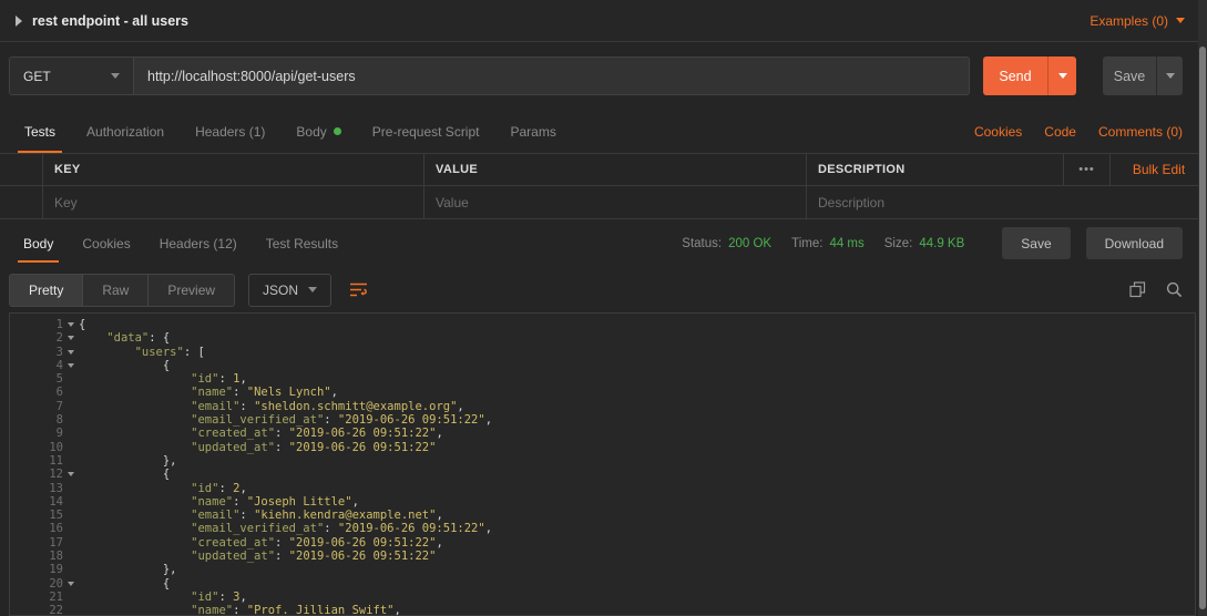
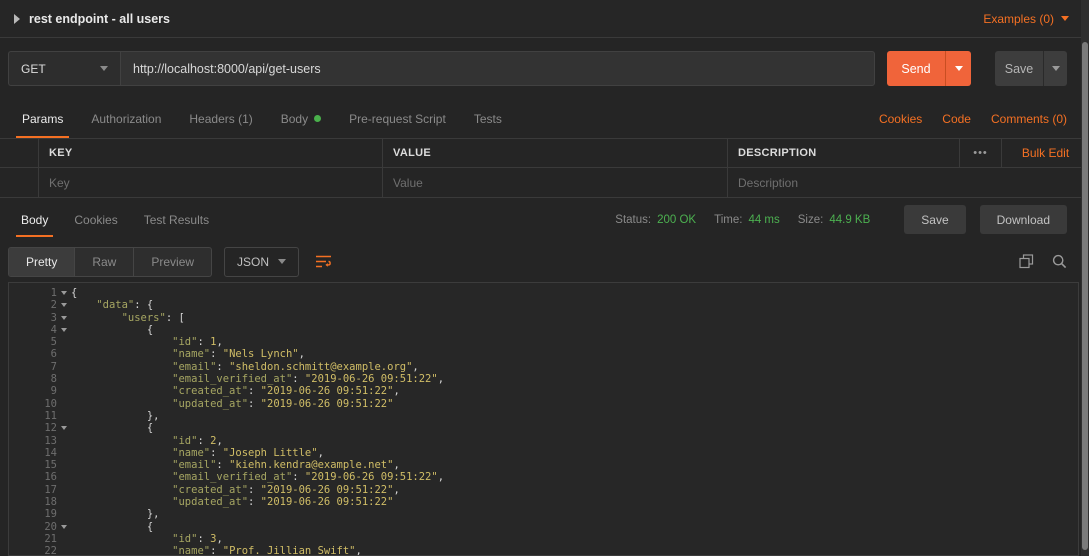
  rest endpoint - all users
  Examples (0)
  GET
  http://localhost:8000/api/get-users
  Send
  Save
- Tests
+ Params
  Authorization
  Headers (1)
  Body
  Pre-request Script
- Params
+ Tests
  Cookies
  Code
  Comments (0)
  KEY
  VALUE
  DESCRIPTION
  •••
  Bulk Edit
  Key
  Value
  Description
  Body
  Cookies
- Headers (12)
  Test Results
  Status:
  200 OK
  Time:
  44 ms
  Size:
  44.9 KB
  Save
  Download
  Pretty
  Raw
  Preview
  JSON
  1
  2
  3
  4
  5
  6
  7
  8
  9
  10
  11
  12
  13
  14
  15
  16
  17
  18
  19
  20
  21
  22
  {
  "data": {
  "users": [
  {
  "id": 1,
  "name": "Nels Lynch",
  "email": "sheldon.schmitt@example.org",
  "email_verified_at": "2019-06-26 09:51:22",
  "created_at": "2019-06-26 09:51:22",
  "updated_at": "2019-06-26 09:51:22"
  },
  {
  "id": 2,
  "name": "Joseph Little",
  "email": "kiehn.kendra@example.net",
  "email_verified_at": "2019-06-26 09:51:22",
  "created_at": "2019-06-26 09:51:22",
  "updated_at": "2019-06-26 09:51:22"
  },
  {
  "id": 3,
  "name": "Prof. Jillian Swift",
